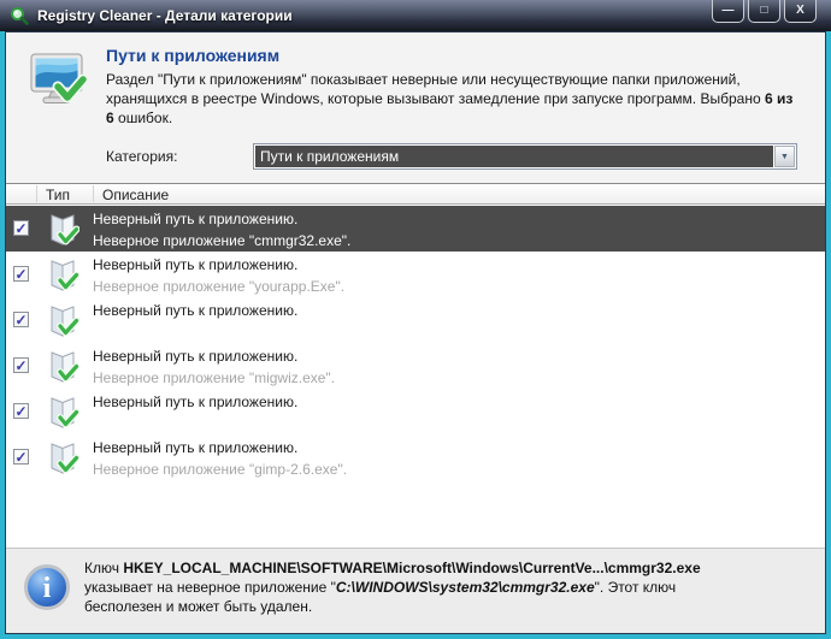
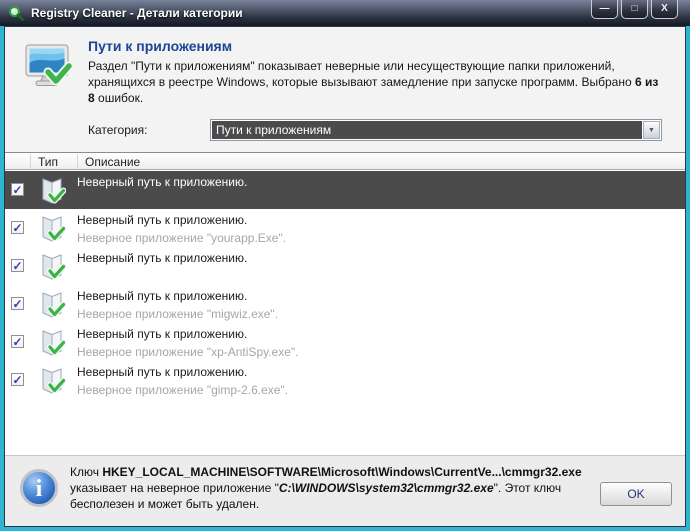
  Registry Cleaner - Детали категории
  —
  □
  X
  Пути к приложениям
- Раздел "Пути к приложениям" показывает неверные или несуществующие папки приложений, хранящихся в реестре Windows, которые вызывают замедление при запуске программ. Выбрано 6 из 6 ошибок.
+ Раздел "Пути к приложениям" показывает неверные или несуществующие папки приложений, хранящихся в реестре Windows, которые вызывают замедление при запуске программ. Выбрано 6 из 8 ошибок.
  Категория:
  Пути к приложениям
  Тип
  Описание
  ✓
  Неверный путь к приложению.
- Неверное приложение "cmmgr32.exe".
  ✓
  Неверный путь к приложению.
  Неверное приложение "yourapp.Exe".
  ✓
  Неверный путь к приложению.
  ✓
  Неверный путь к приложению.
  Неверное приложение "migwiz.exe".
  ✓
  Неверный путь к приложению.
+ Неверное приложение "xp-AntiSpy.exe".
  ✓
  Неверный путь к приложению.
  Неверное приложение "gimp-2.6.exe".
  i
  Ключ HKEY_LOCAL_MACHINE\SOFTWARE\Microsoft\Windows\CurrentVe...\cmmgr32.exe
  указывает на неверное приложение "C:\WINDOWS\system32\cmmgr32.exe". Этот ключ
  бесполезен и может быть удален.
+ OK
